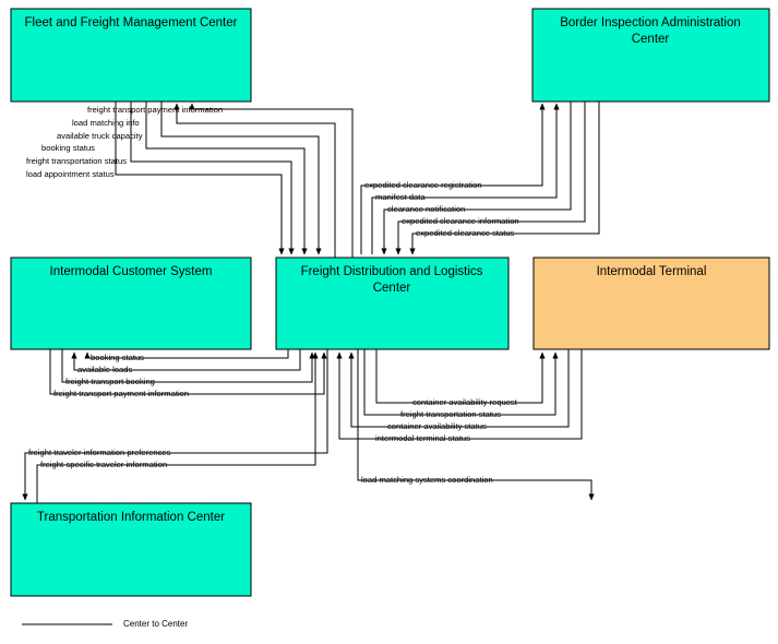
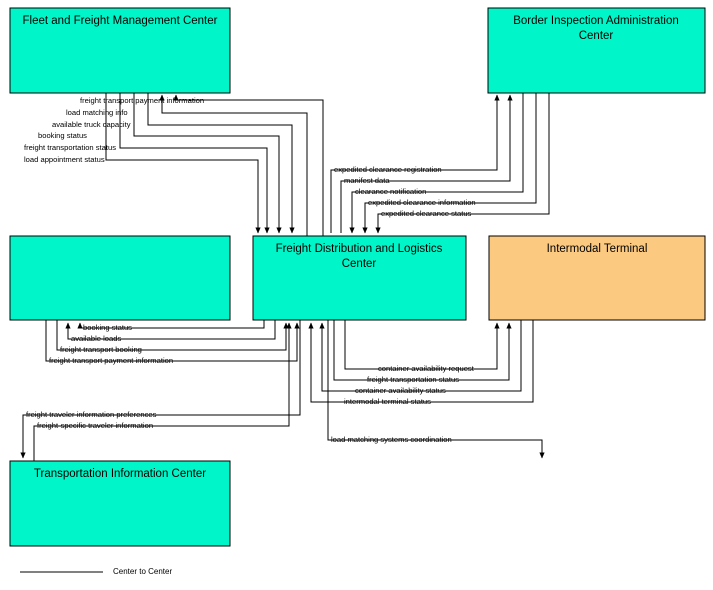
  Fleet and Freight Management Center
  Border Inspection Administration
  Center
- Intermodal Customer System
  Freight Distribution and Logistics
  Center
  Intermodal Terminal
  Transportation Information Center
  freight transport payment information
  load matching info
  available truck capacity
  booking status
  freight transportation status
  load appointment status
  expedited clearance registration
  manifest data
  clearance notification
  expedited clearance information
  expedited clearance status
  booking status
  available loads
  freight transport booking
  freight transport payment information
  container availability request
  freight transportation status
  container availability status
  intermodal terminal status
  freight traveler information preferences
  freight-specific traveler information
  load matching systems coordination
  Center to Center
